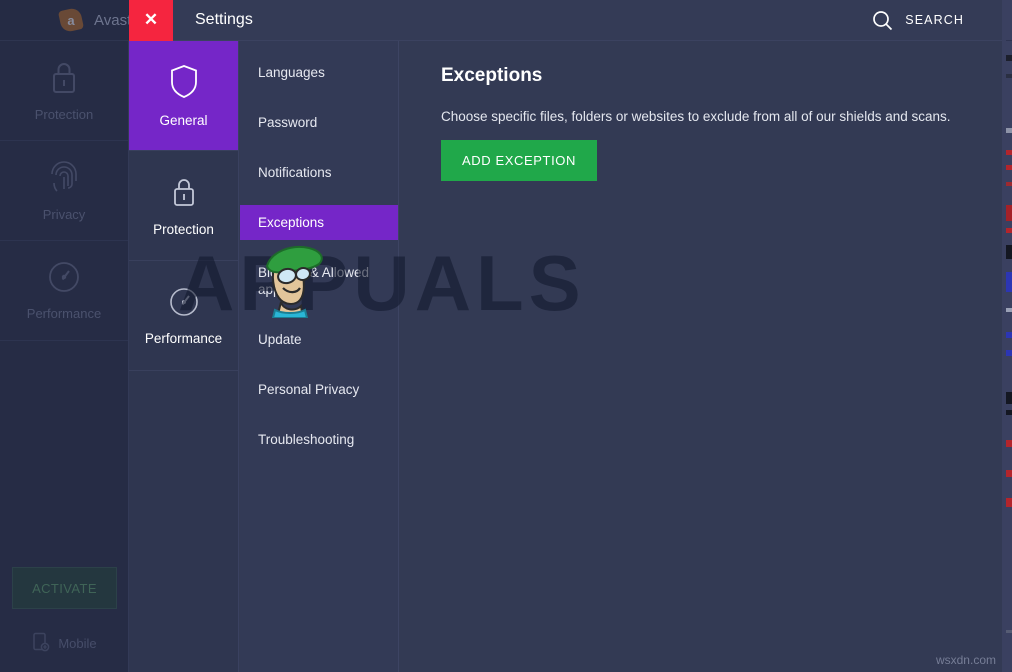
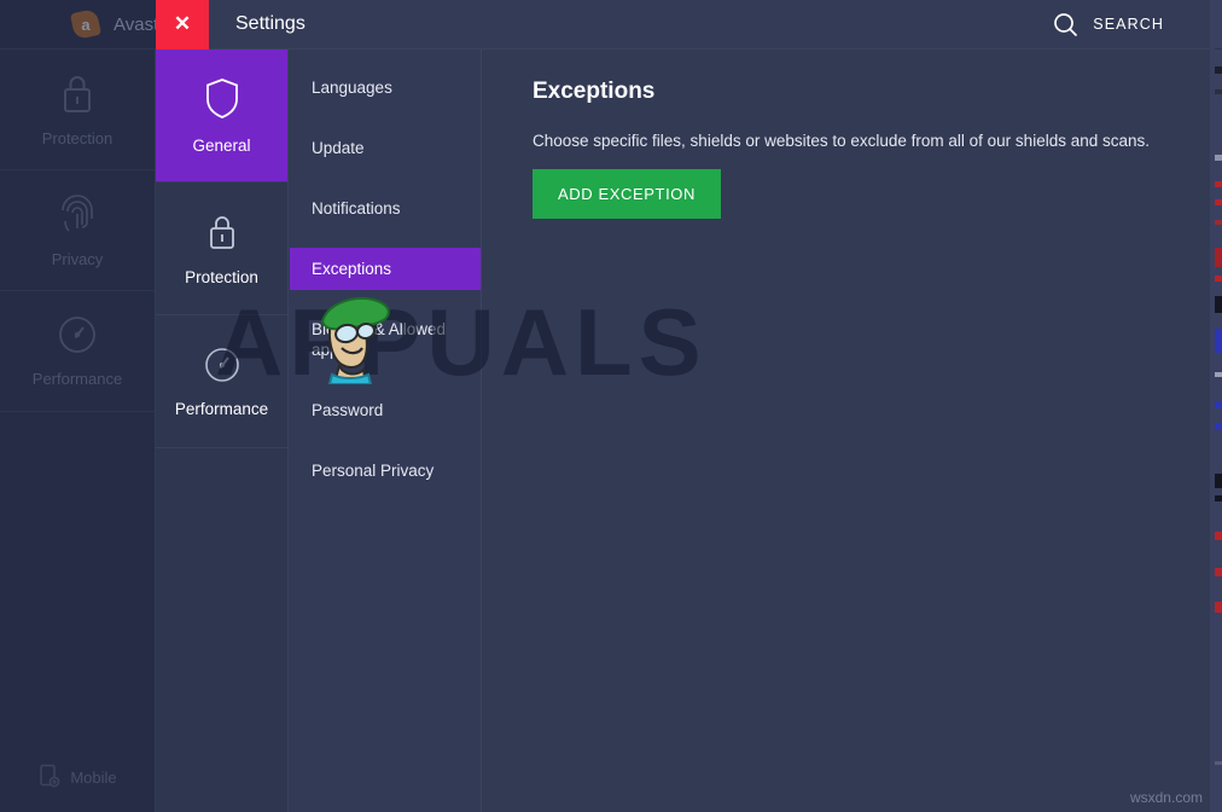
  a
  Protection
  Privacy
  Performance
- ACTIVATE
  Mobile
  ✕
  Settings
  SEARCH
  General
  Protection
  Performance
  Languages
- Password
+ Update
  Notifications
  Exceptions
- Update
+ Password
  Personal Privacy
- Troubleshooting
  Exceptions
- Choose specific files, folders or websites to exclude from all of our shields and scans.
+ Choose specific files, shields or websites to exclude from all of our shields and scans.
  ADD EXCEPTION
  APPUALS
  wsxdn.com
